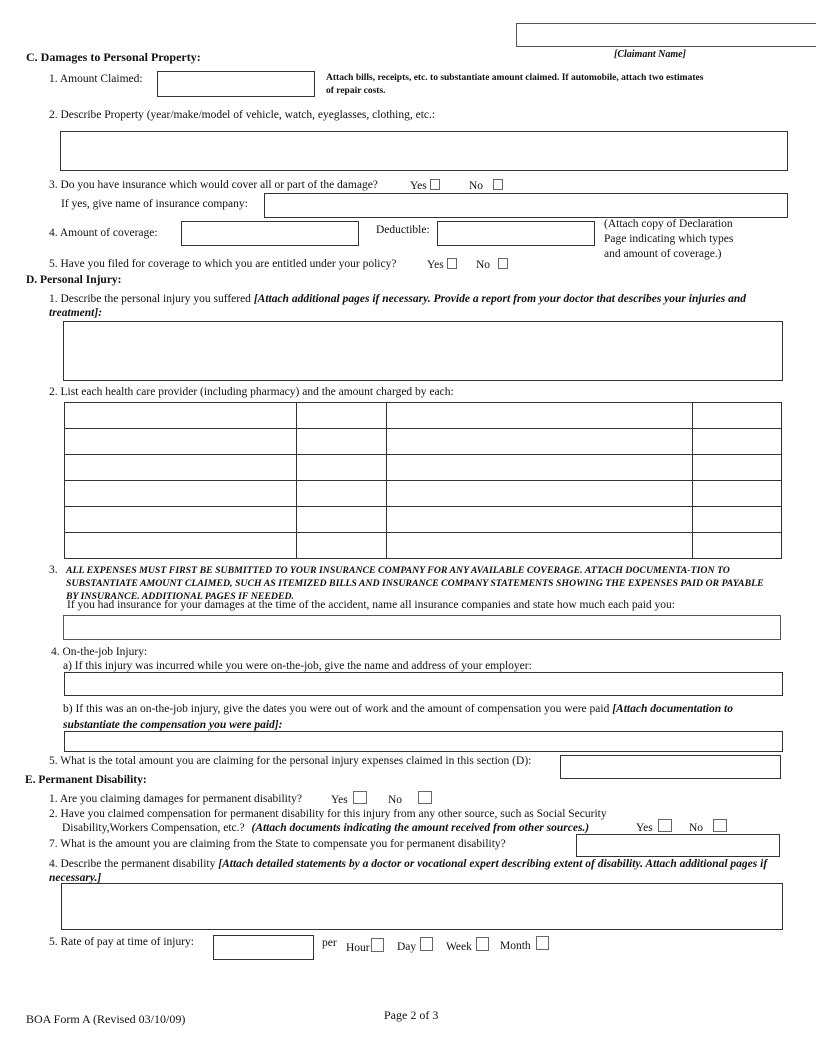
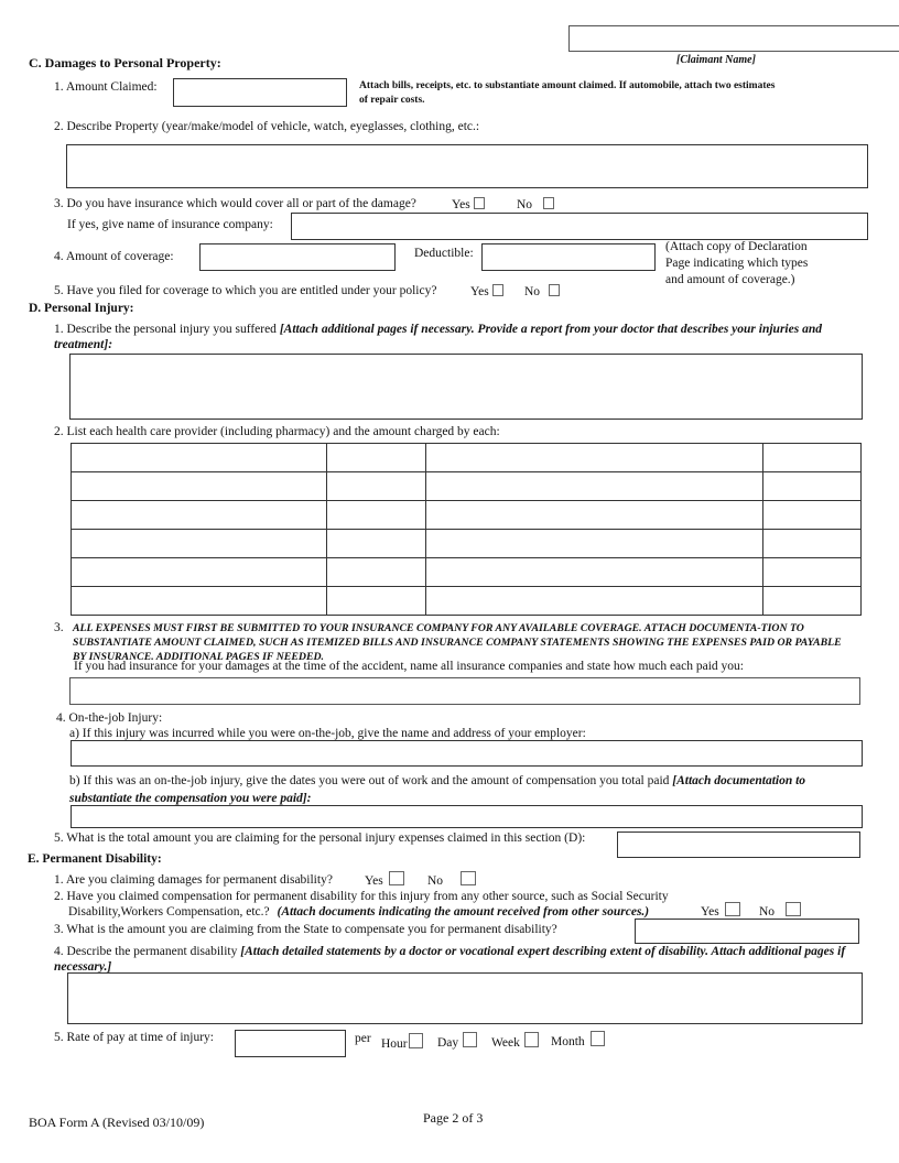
  [Claimant Name]
  C. Damages to Personal Property:
  1. Amount Claimed:
  Attach bills, receipts, etc. to substantiate amount claimed. If automobile, attach two estimates
  of repair costs.
  2. Describe Property (year/make/model of vehicle, watch, eyeglasses, clothing, etc.:
  3. Do you have insurance which would cover all or part of the damage?
  Yes
  No
  If yes, give name of insurance company:
  4. Amount of coverage:
  Deductible:
  (Attach copy of Declaration
  Page indicating which types
  and amount of coverage.)
  5. Have you filed for coverage to which you are entitled under your policy?
  Yes
  No
  D. Personal Injury:
  1. Describe the personal injury you suffered [Attach additional pages if necessary. Provide a report from your doctor that describes your injuries and treatment]:
  2. List each health care provider (including pharmacy) and the amount charged by each:
  3.
  ALL EXPENSES MUST FIRST BE SUBMITTED TO YOUR INSURANCE COMPANY FOR ANY AVAILABLE COVERAGE. ATTACH DOCUMENTA-TION TO SUBSTANTIATE AMOUNT CLAIMED, SUCH AS ITEMIZED BILLS AND INSURANCE COMPANY STATEMENTS SHOWING THE EXPENSES PAID OR PAYABLE BY INSURANCE. ADDITIONAL PAGES IF NEEDED.
  If you had insurance for your damages at the time of the accident, name all insurance companies and state how much each paid you:
  4. On-the-job Injury:
  a) If this injury was incurred while you were on-the-job, give the name and address of your employer:
- b) If this was an on-the-job injury, give the dates you were out of work and the amount of compensation you were paid [Attach documentation to substantiate the compensation you were paid]:
+ b) If this was an on-the-job injury, give the dates you were out of work and the amount of compensation you total paid [Attach documentation to substantiate the compensation you were paid]:
  5. What is the total amount you are claiming for the personal injury expenses claimed in this section (D):
  E. Permanent Disability:
  1. Are you claiming damages for permanent disability?
  Yes
  No
  2. Have you claimed compensation for permanent disability for this injury from any other source, such as Social Security
  Disability,Workers Compensation, etc.? (Attach documents indicating the amount received from other sources.)
  Yes
  No
- 7. What is the amount you are claiming from the State to compensate you for permanent disability?
+ 3. What is the amount you are claiming from the State to compensate you for permanent disability?
  4. Describe the permanent disability [Attach detailed statements by a doctor or vocational expert describing extent of disability. Attach additional pages if necessary.]
  5. Rate of pay at time of injury:
  per
  Hour
  Day
  Week
  Month
  BOA Form A (Revised 03/10/09)
  Page 2 of 3
